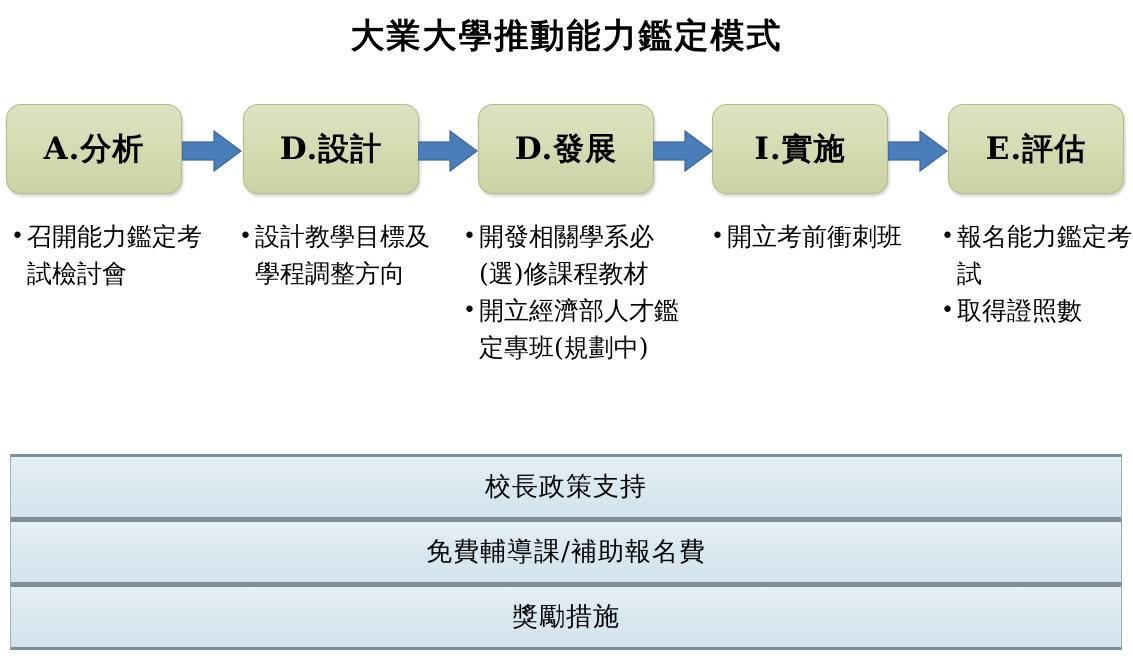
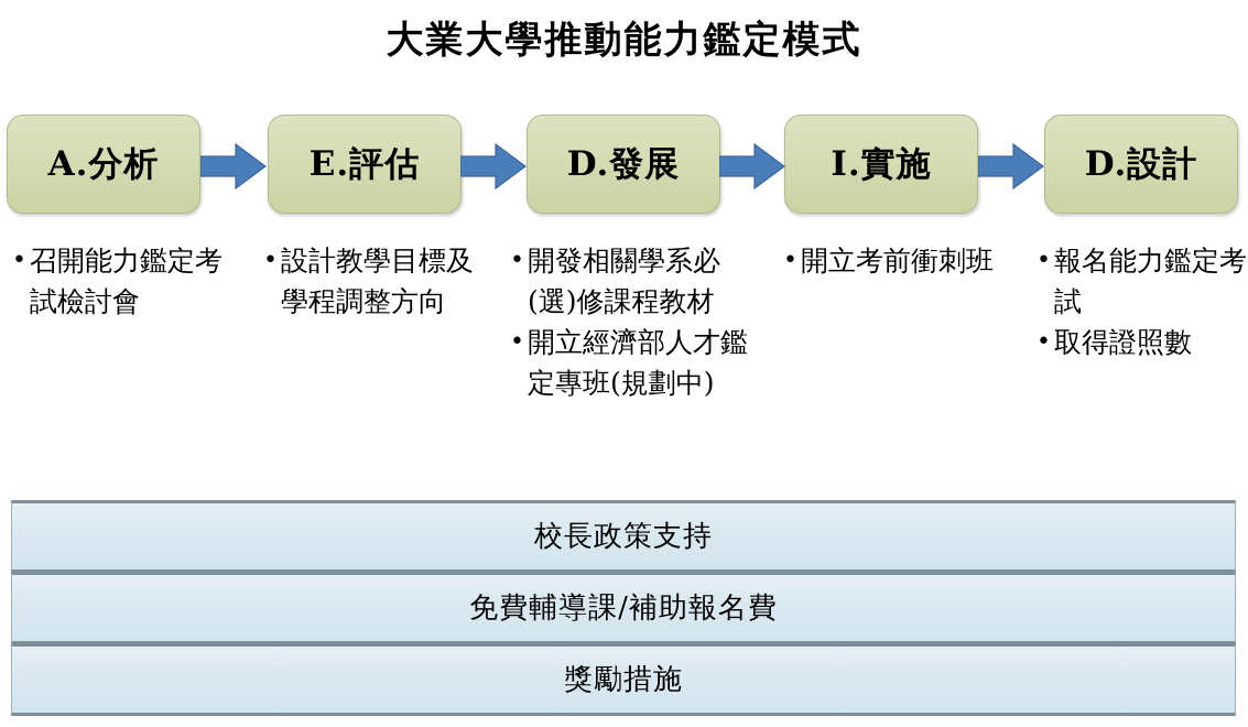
  大業大學推動能力鑑定模式
  A.分析
- D.設計
+ E.評估
  D.發展
  I.實施
- E.評估
+ D.設計
  召開能力鑑定考試檢討會
  設計教學目標及學程調整方向
  開發相關學系必(選)修課程教材
  開立經濟部人才鑑定專班(規劃中)
  開立考前衝刺班
  報名能力鑑定考試
  取得證照數
  校長政策支持
  免費輔導課/補助報名費
  獎勵措施
